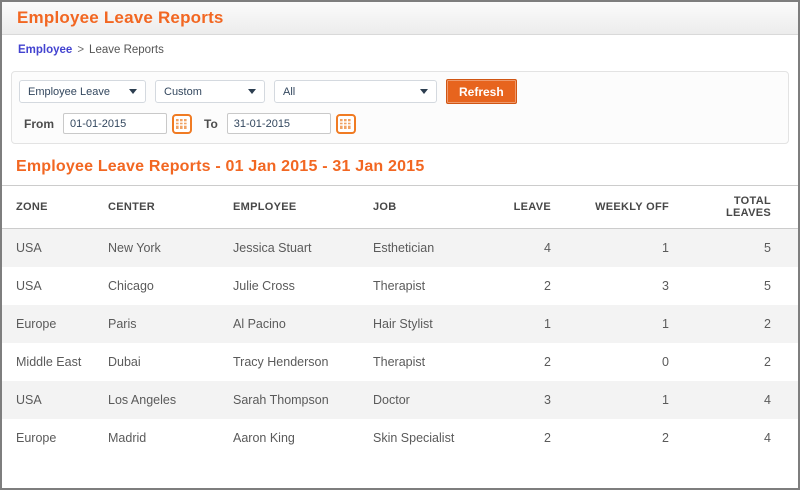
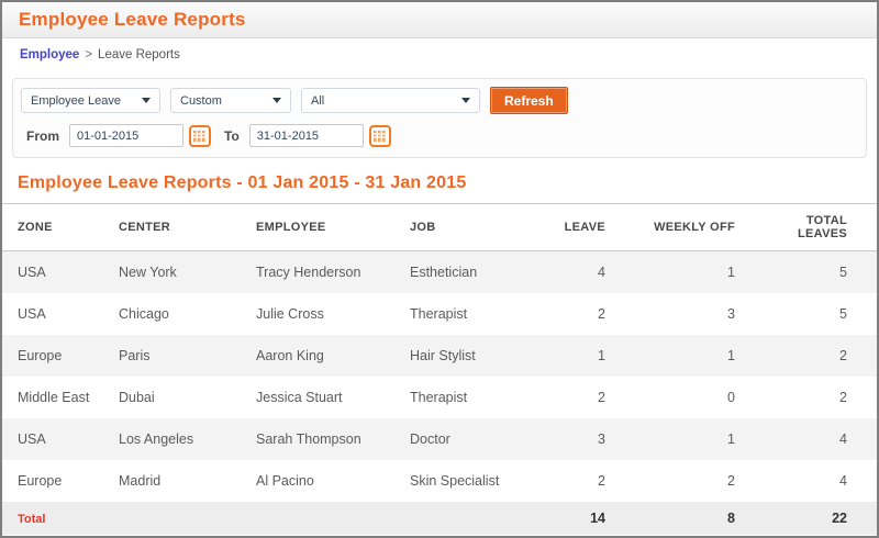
  Employee Leave Reports
  Employee
  >
  Leave Reports
  Employee Leave
  Custom
  All
  Refresh
  From
  01-01-2015
  To
  31-01-2015
  Employee Leave Reports - 01 Jan 2015 - 31 Jan 2015
  ZONE	CENTER	EMPLOYEE	JOB	LEAVE	WEEKLY OFF	TOTAL LEAVES
- USA	New York	Jessica Stuart	Esthetician	4	1	5
+ USA	New York	Tracy Henderson	Esthetician	4	1	5
  USA	Chicago	Julie Cross	Therapist	2	3	5
- Europe	Paris	Al Pacino	Hair Stylist	1	1	2
+ Europe	Paris	Aaron King	Hair Stylist	1	1	2
- Middle East	Dubai	Tracy Henderson	Therapist	2	0	2
+ Middle East	Dubai	Jessica Stuart	Therapist	2	0	2
  USA	Los Angeles	Sarah Thompson	Doctor	3	1	4
- Europe	Madrid	Aaron King	Skin Specialist	2	2	4
+ Europe	Madrid	Al Pacino	Skin Specialist	2	2	4
+ Total	14	8	22
